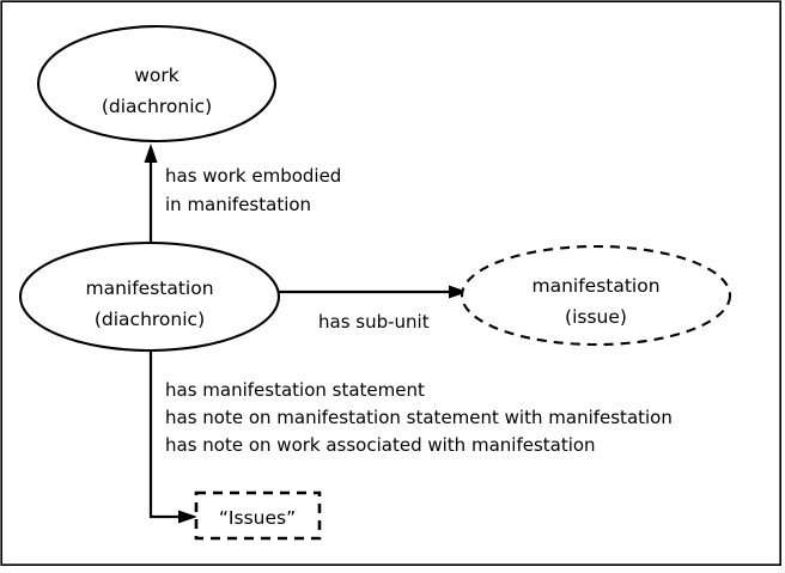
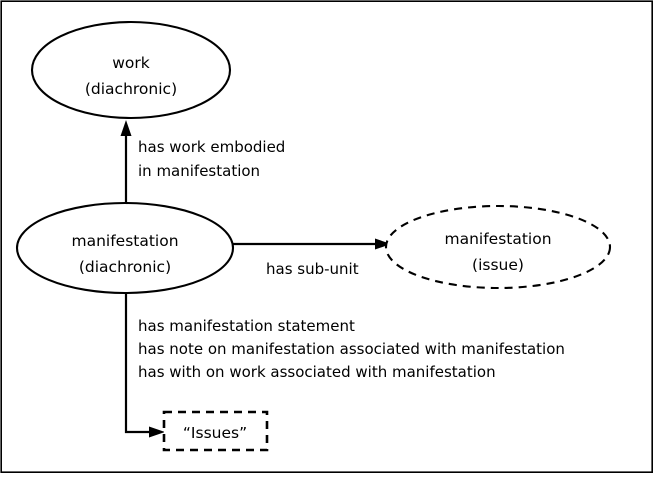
  has work embodied
  in manifestation
  has sub-unit
  has manifestation statement
- has note on manifestation statement with manifestation
+ has note on manifestation associated with manifestation
- has note on work associated with manifestation
+ has with on work associated with manifestation
  work
  (diachronic)
  manifestation
  (diachronic)
  manifestation
  (issue)
  “Issues”
